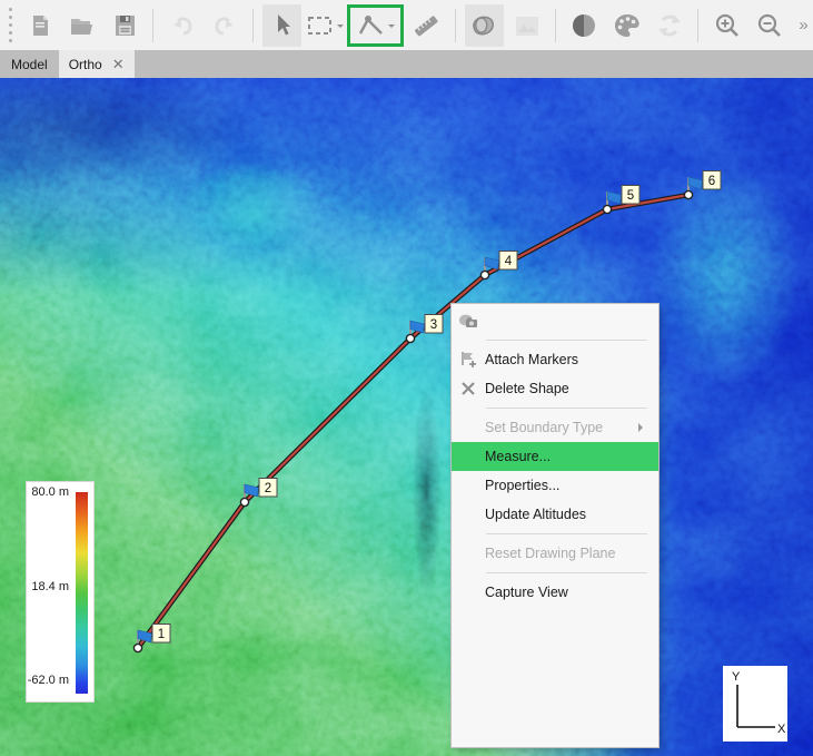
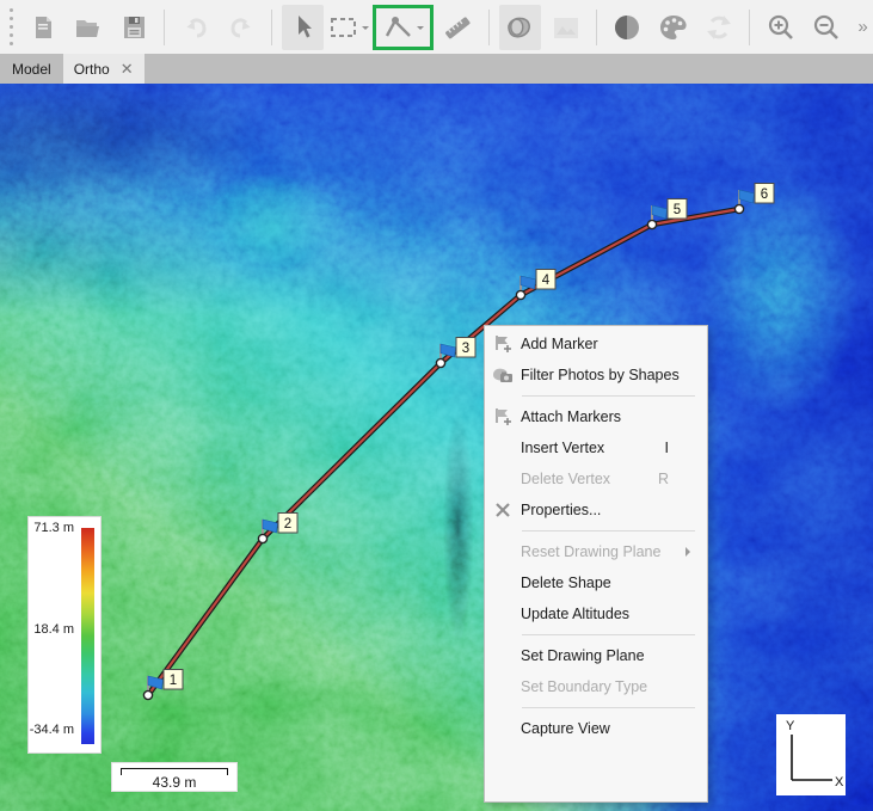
  »
  Model
  Ortho
  ✕
  1
  2
  3
  4
  5
  6
- 80.0 m
+ 71.3 m
  18.4 m
- -62.0 m
+ -34.4 m
+ 43.9 m
  Y
  X
+ Add Marker
+ Filter Photos by Shapes
  Attach Markers
+ Insert Vertex
+ I
+ Delete Vertex
+ R
- Delete Shape
+ Properties...
- Set Boundary Type
+ Reset Drawing Plane
- Measure...
- Properties...
+ Delete Shape
  Update Altitudes
+ Set Drawing Plane
- Reset Drawing Plane
+ Set Boundary Type
  Capture View
